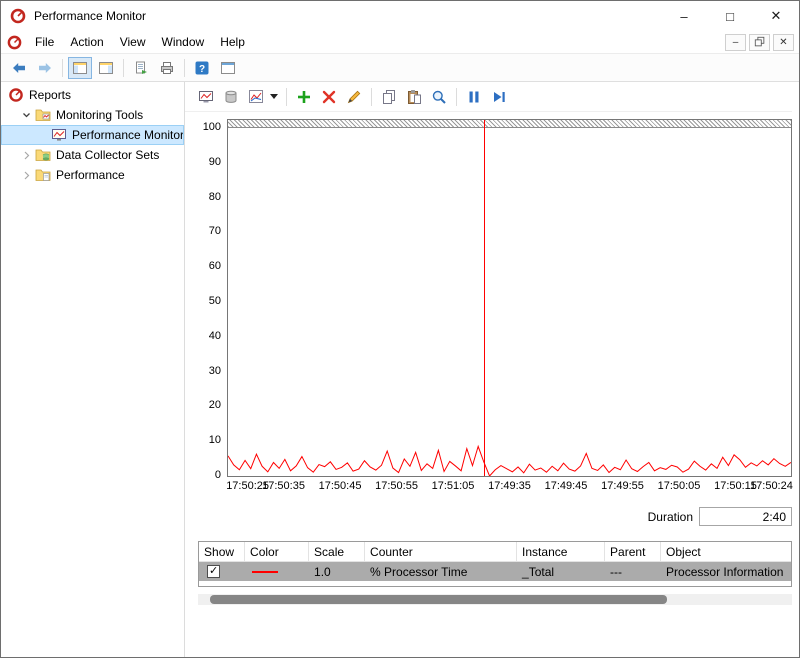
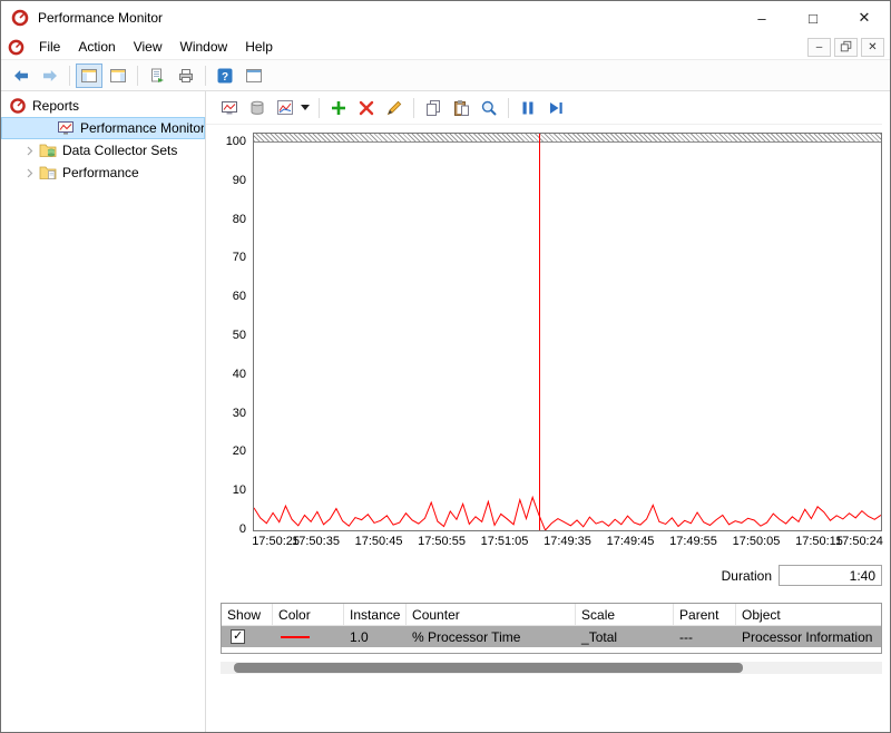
  Performance Monitor
  –
  □
  ✕
  File
  Action
  View
  Window
  Help
  –
  ✕
  ?
  Reports
- Monitoring Tools
  Performance Monitor
  Data Collector Sets
  Performance
  0
  10
  20
  30
  40
  50
  60
  70
  80
  90
  100
  17:50:25
  17:50:35
  17:50:45
  17:50:55
  17:51:05
  17:49:35
  17:49:45
  17:49:55
  17:50:05
  17:50:15
  17:50:24
  Duration
- 2:40
+ 1:40
  Show
  Color
- Scale
+ Instance
  Counter
- Instance
+ Scale
  Parent
  Object
  ✓
  1.0
  % Processor Time
  _Total
  ---
  Processor Information
